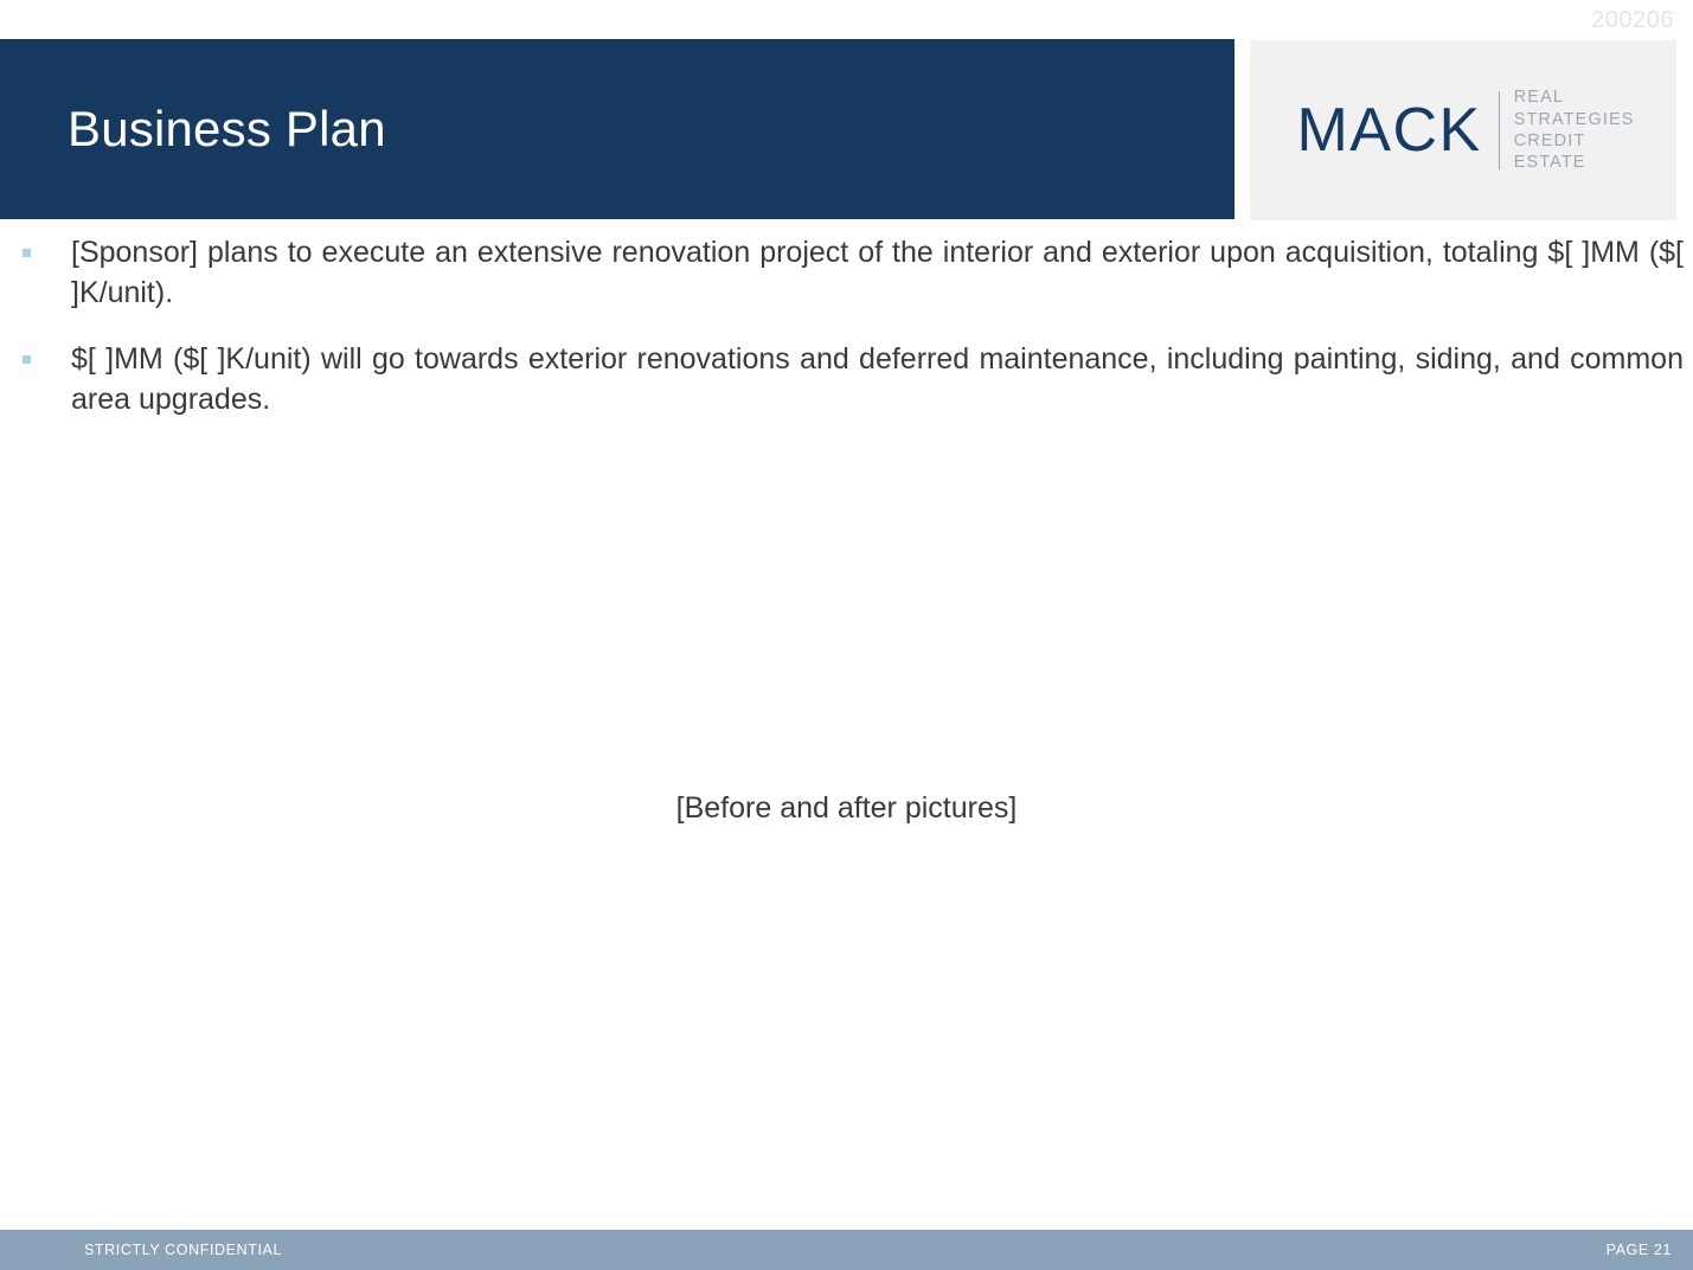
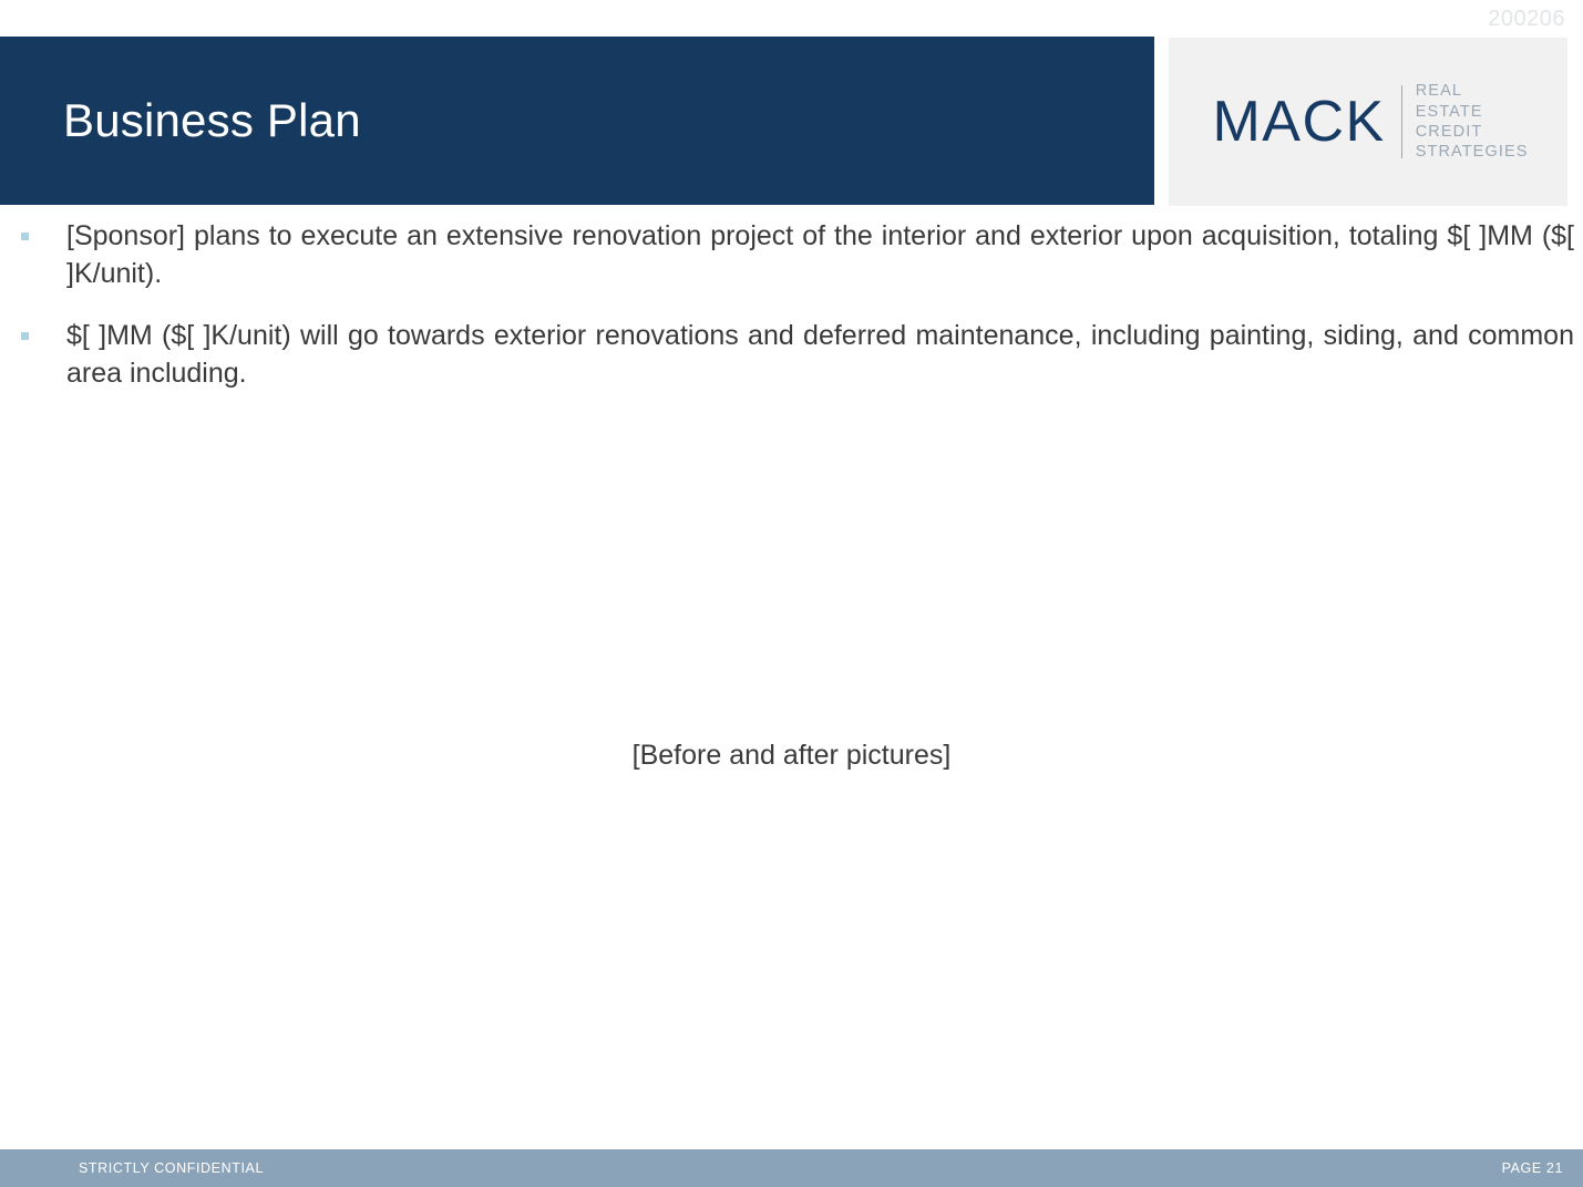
  200206
  Business Plan
  MACK
  REAL
- STRATEGIES
+ ESTATE
  CREDIT
- ESTATE
+ STRATEGIES
  [Sponsor] plans to execute an extensive renovation project of the interior and exterior upon acquisition, totaling $[ ]MM ($[ ]K/unit).
- $[ ]MM ($[ ]K/unit) will go towards exterior renovations and deferred maintenance, including painting, siding, and common area upgrades.
+ $[ ]MM ($[ ]K/unit) will go towards exterior renovations and deferred maintenance, including painting, siding, and common area including.
  [Before and after pictures]
  STRICTLY CONFIDENTIAL
  PAGE 21
